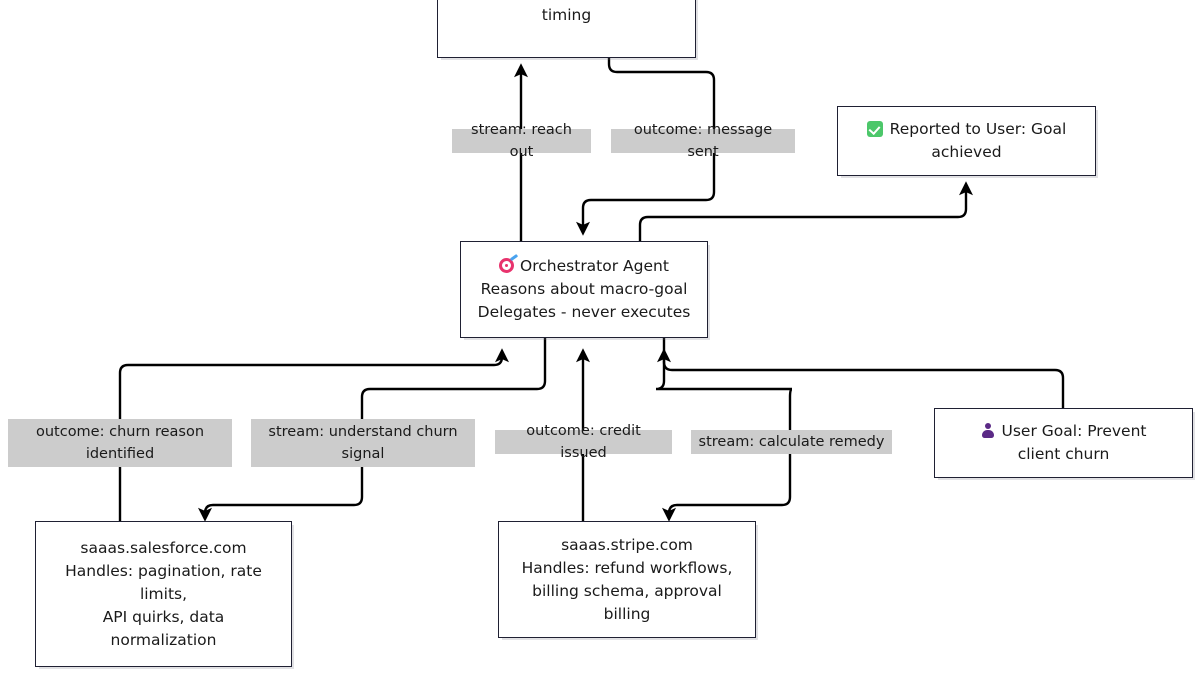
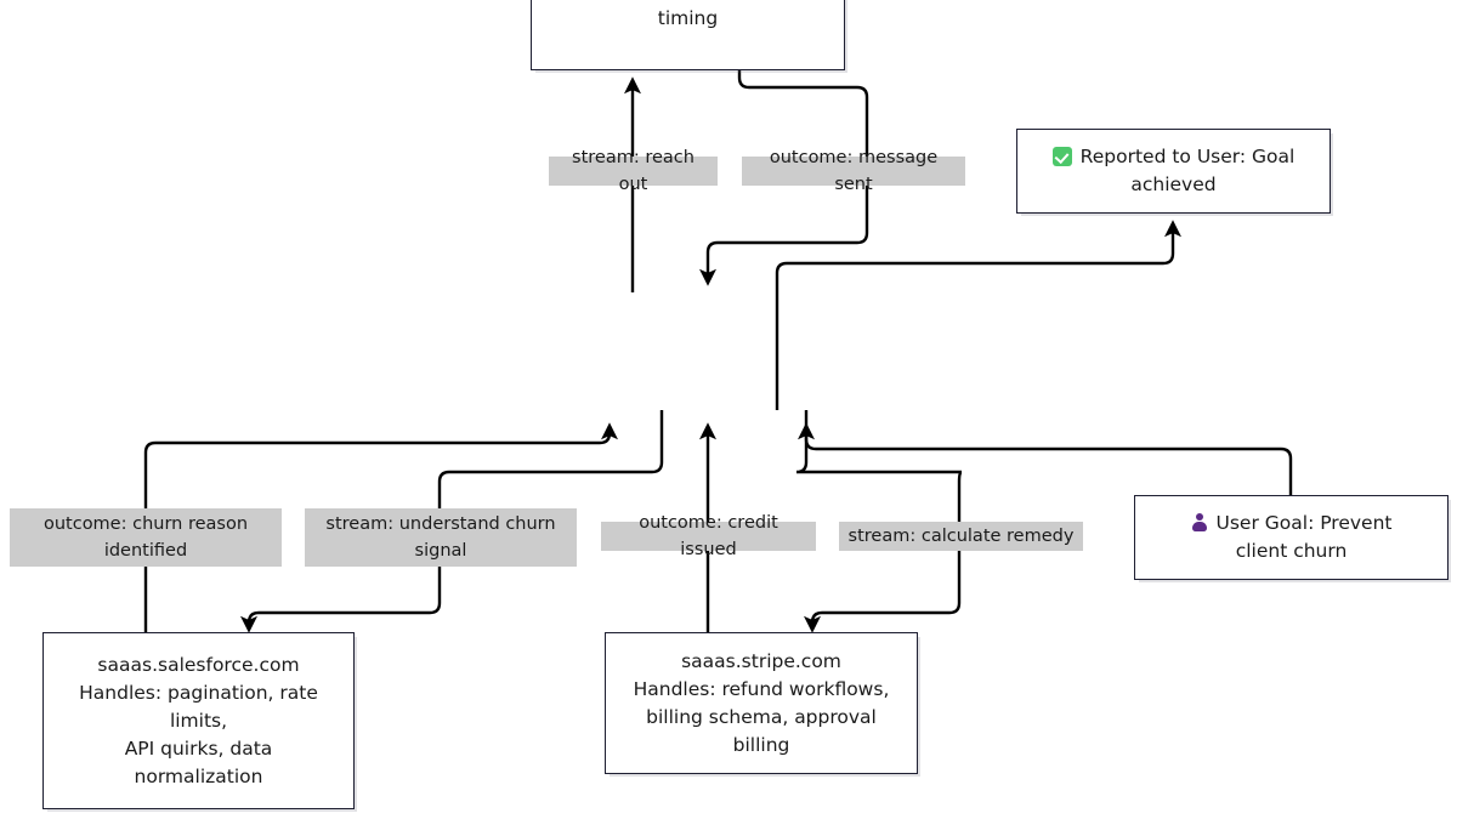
  timing
- Orchestrator Agent
- Reasons about macro-goal
- Delegates - never executes
  Reported to User: Goal
  achieved
  User Goal: Prevent
  client churn
  saaas.salesforce.com
  Handles: pagination, rate limits,
  API quirks, data normalization
  saaas.stripe.com
  Handles: refund workflows, billing schema, approval billing
  stream: reach out
  outcome: message sent
  outcome: churn reason
  identified
  stream: understand churn
  signal
  outcome: credit issued
  stream: calculate remedy
